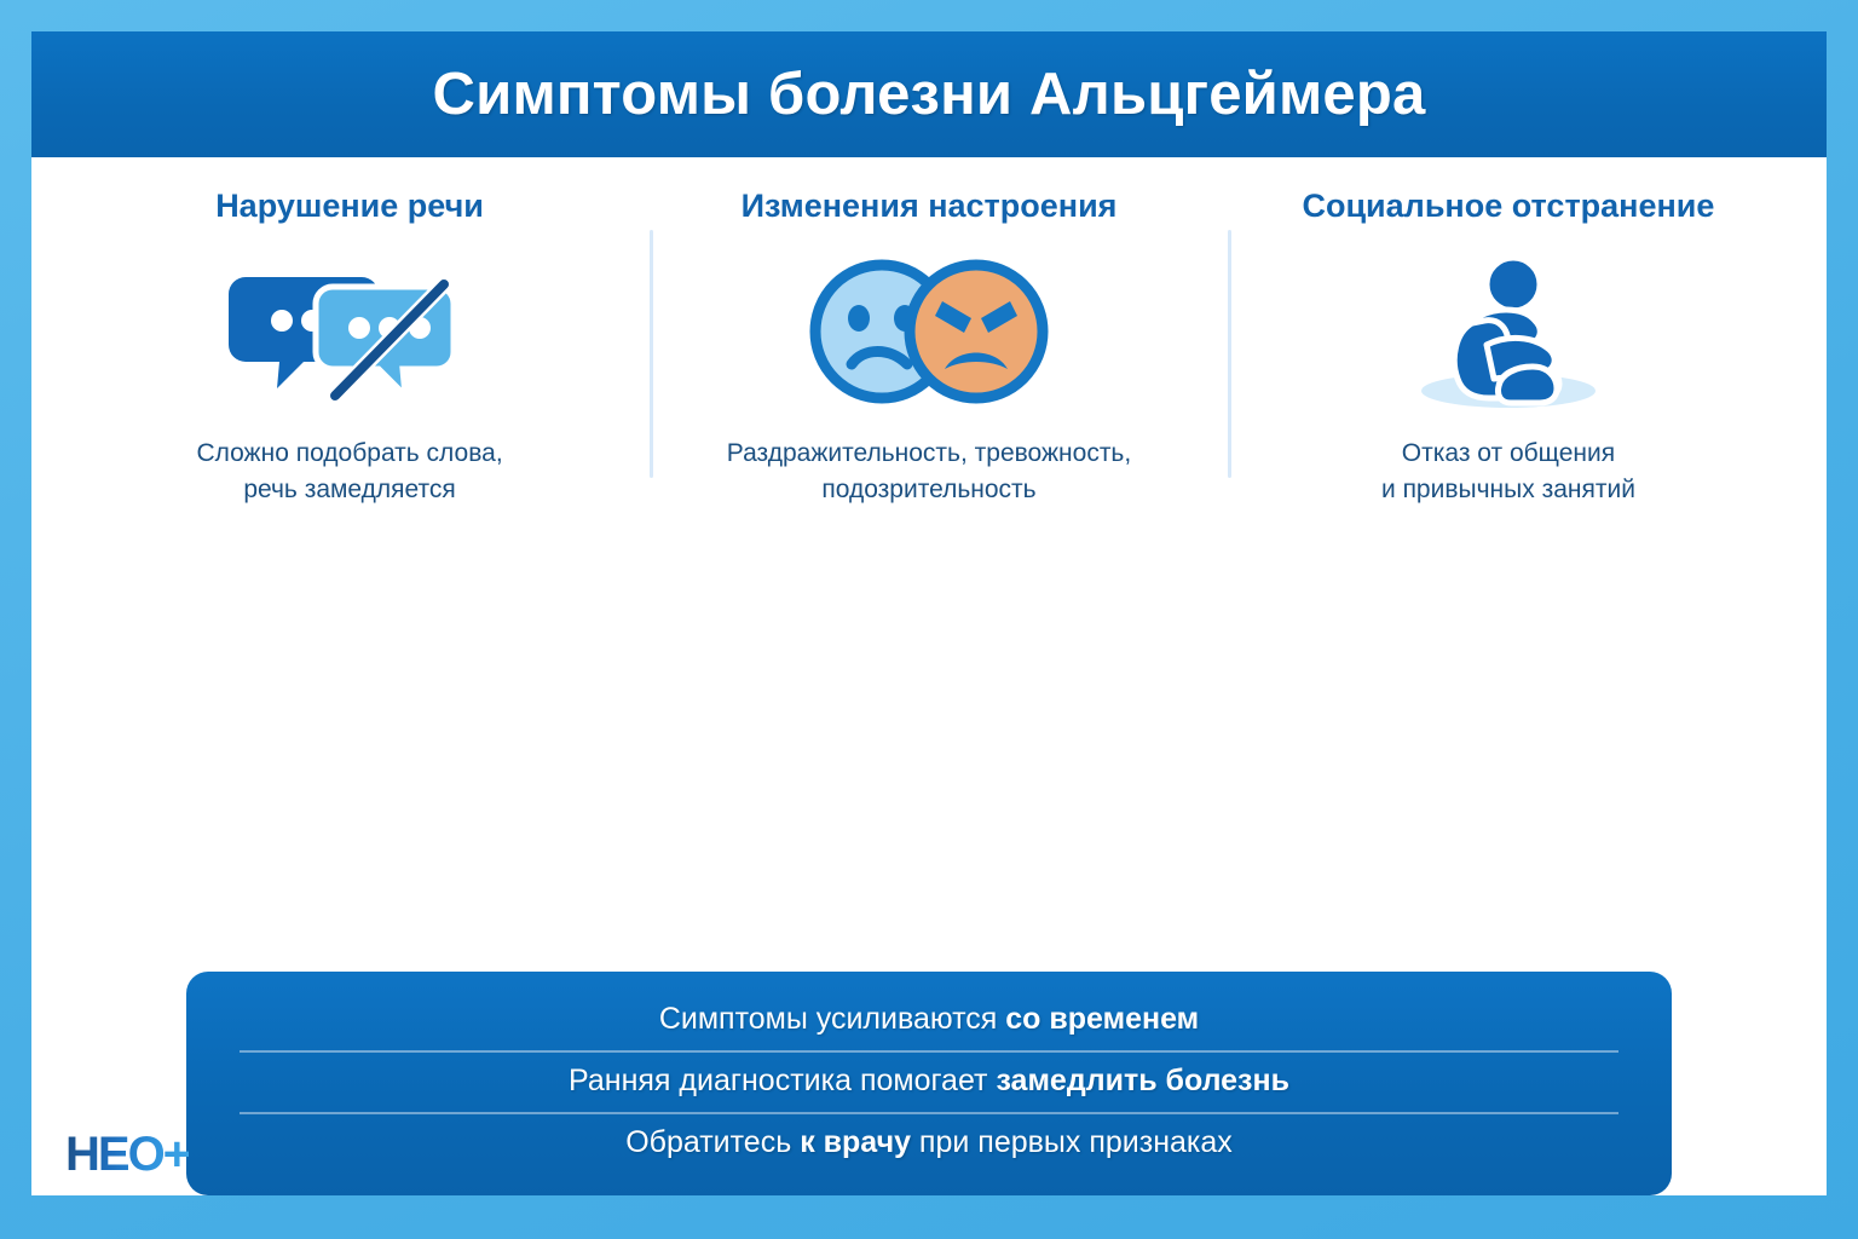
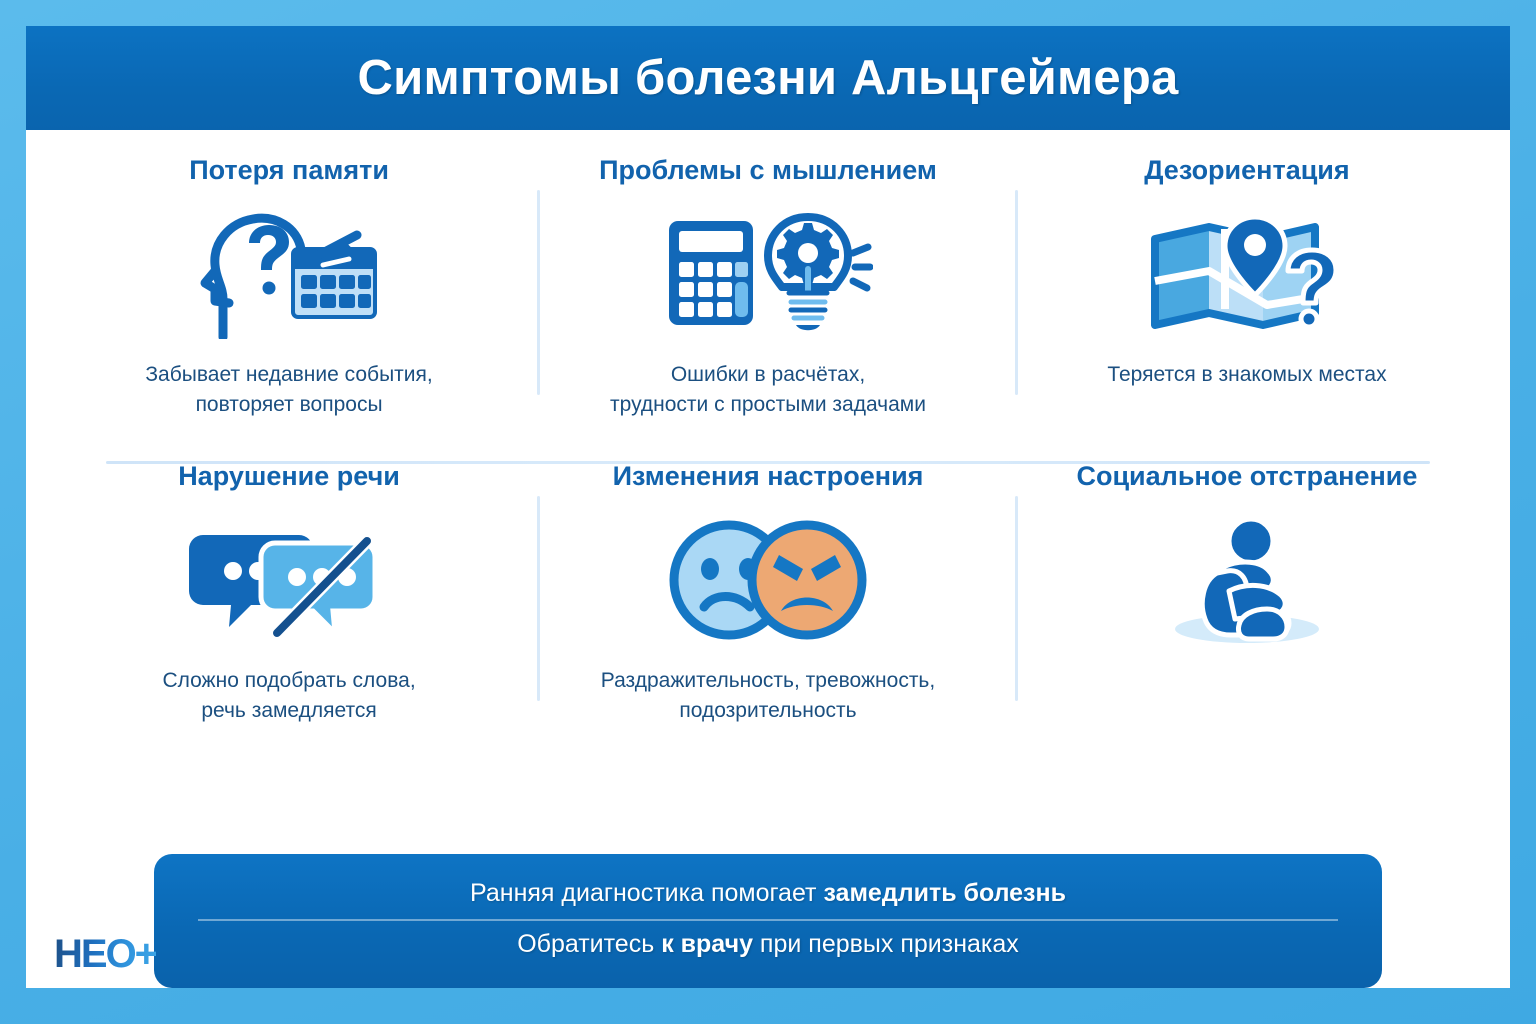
  Симптомы болезни Альцгеймера
+ Потеря памяти
+ Забывает недавние события,
+ повторяет вопросы
+ Проблемы с мышлением
+ Ошибки в расчётах,
+ трудности с простыми задачами
+ Дезориентация
+ Теряется в знакомых местах
  Нарушение речи
  Сложно подобрать слова,
  речь замедляется
  Изменения настроения
  Раздражительность, тревожность,
  подозрительность
  Социальное отстранение
- Отказ от общения
- и привычных занятий
- Симптомы усиливаются со временем
  Ранняя диагностика помогает замедлить болезнь
  Обратитесь к врачу при первых признаках
  НЕО+
